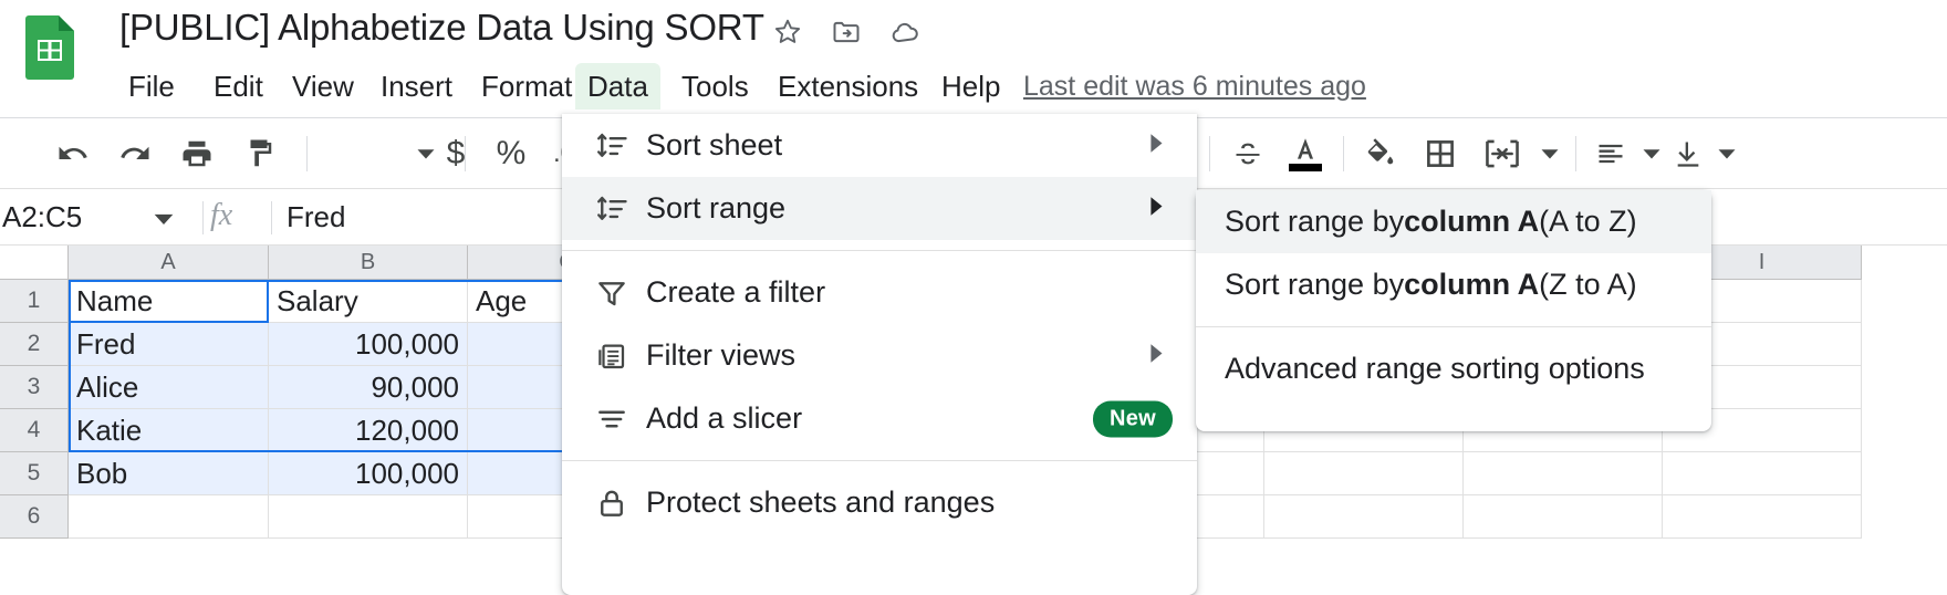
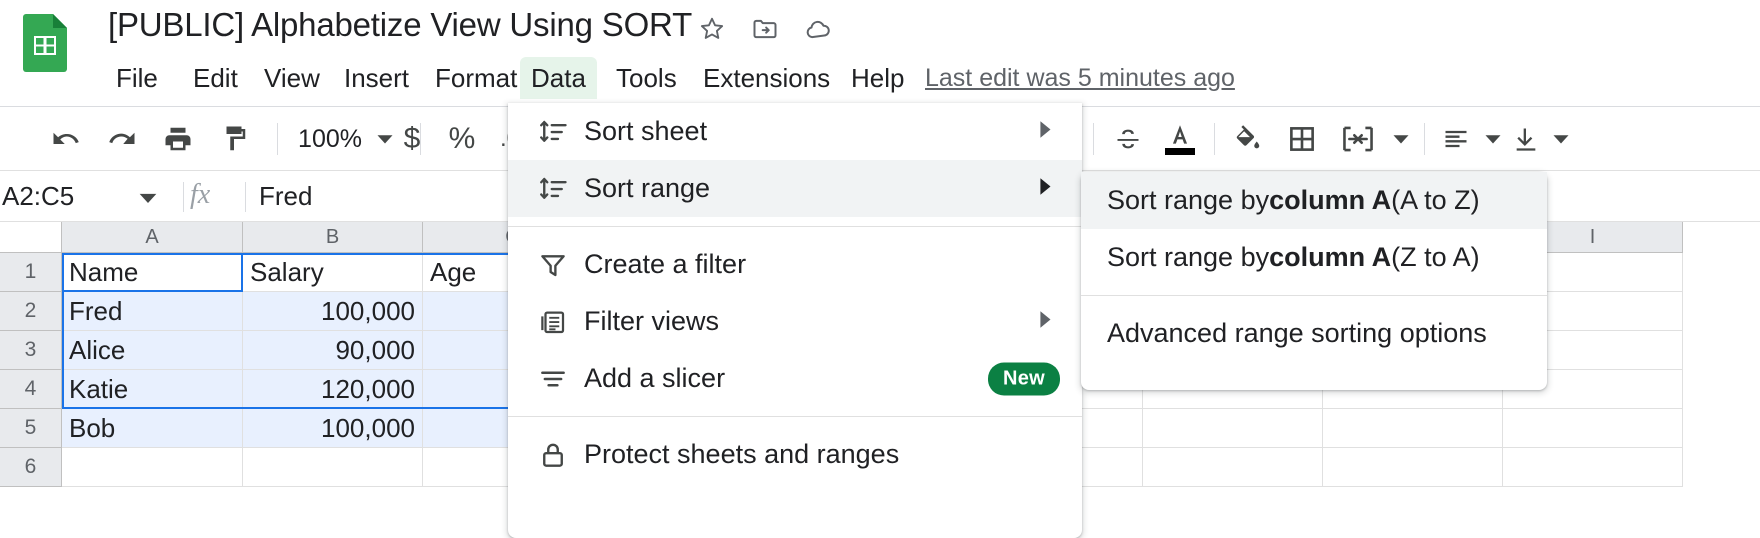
- [PUBLIC] Alphabetize Data Using SORT
+ [PUBLIC] Alphabetize View Using SORT
  File
  Edit
  View
  Insert
  Format
  Data
  Tools
  Extensions
  Help
- Last edit was 6 minutes ago
+ Last edit was 5 minutes ago
+ 100%
  $
  %
  A2:C5
  fx
  Fred
  A
  B
  I
  1
  2
  3
  4
  5
  6
  Name
  Salary
  Age
  Fred
  100,000
  Alice
  90,000
  Katie
  120,000
  Bob
  100,000
  Sort sheet
  Sort range
  Create a filter
  Filter views
  Add a slicer
  New
  Protect sheets and ranges
  Sort range by
  column A
  (A to Z)
  Sort range by
  column A
  (Z to A)
  Advanced range sorting options
